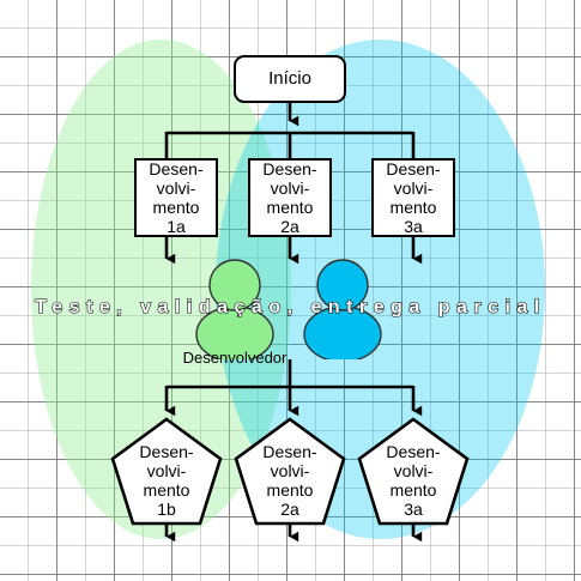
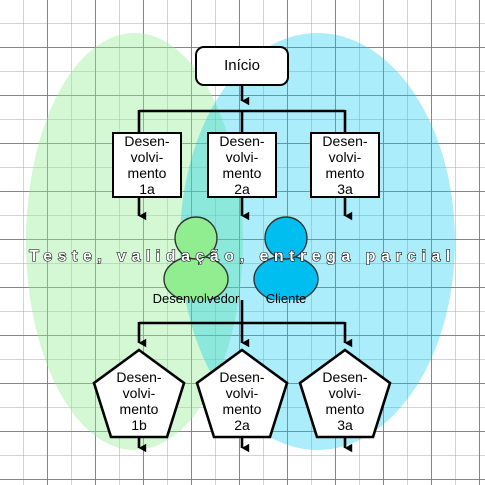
  Início
  Desen-
  volvi-
  mento
  1a
  Desen-
  volvi-
  mento
  2a
  Desen-
  volvi-
  mento
  3a
  Teste, validação, entrega parcial
  Desenvolvedor
+ Cliente
  Desen-
  volvi-
  mento
  1b
  Desen-
  volvi-
  mento
  2a
  Desen-
  volvi-
  mento
  3a
